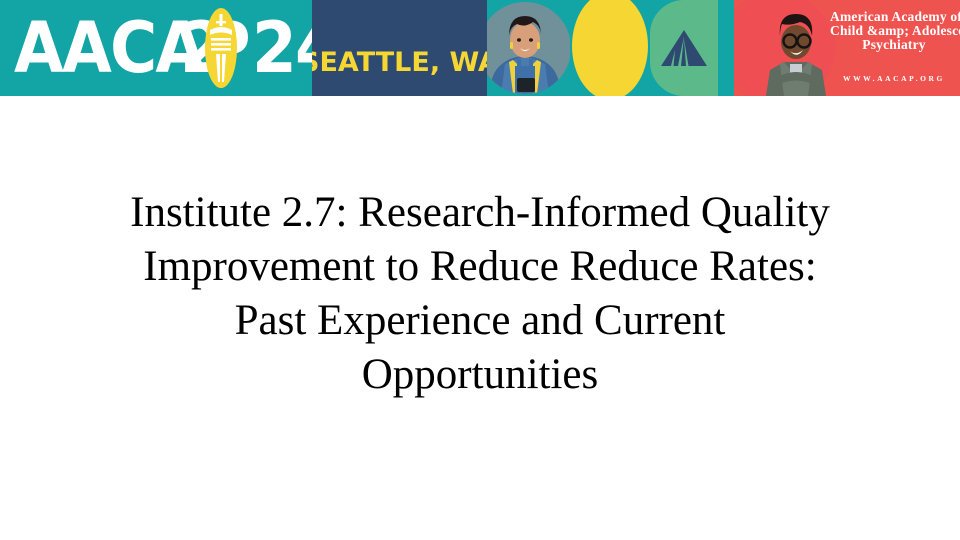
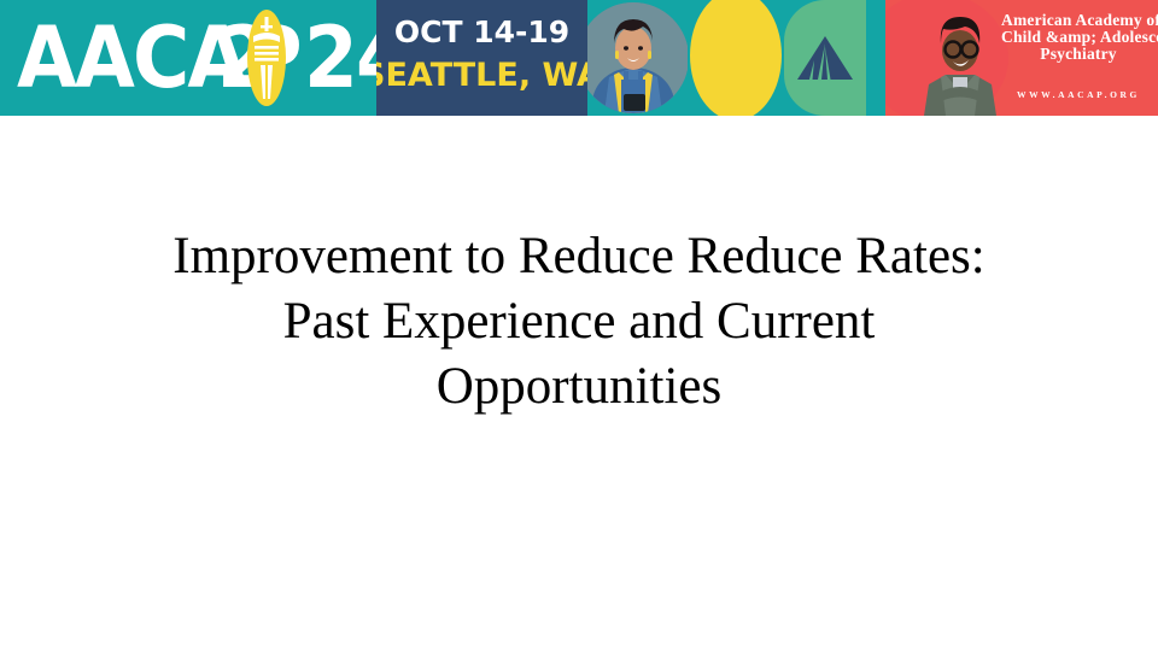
  AACA
  2
+ OCT 14-19
  EATTLE, W
  American Academy o
  Child &amp; Adolesc
  Psychiatry
  WWW.AACAP.ORG
- Institute 2.7: Research-Informed Quality
  Improvement to Reduce Reduce Rates:
  Past Experience and Current
  Opportunities
